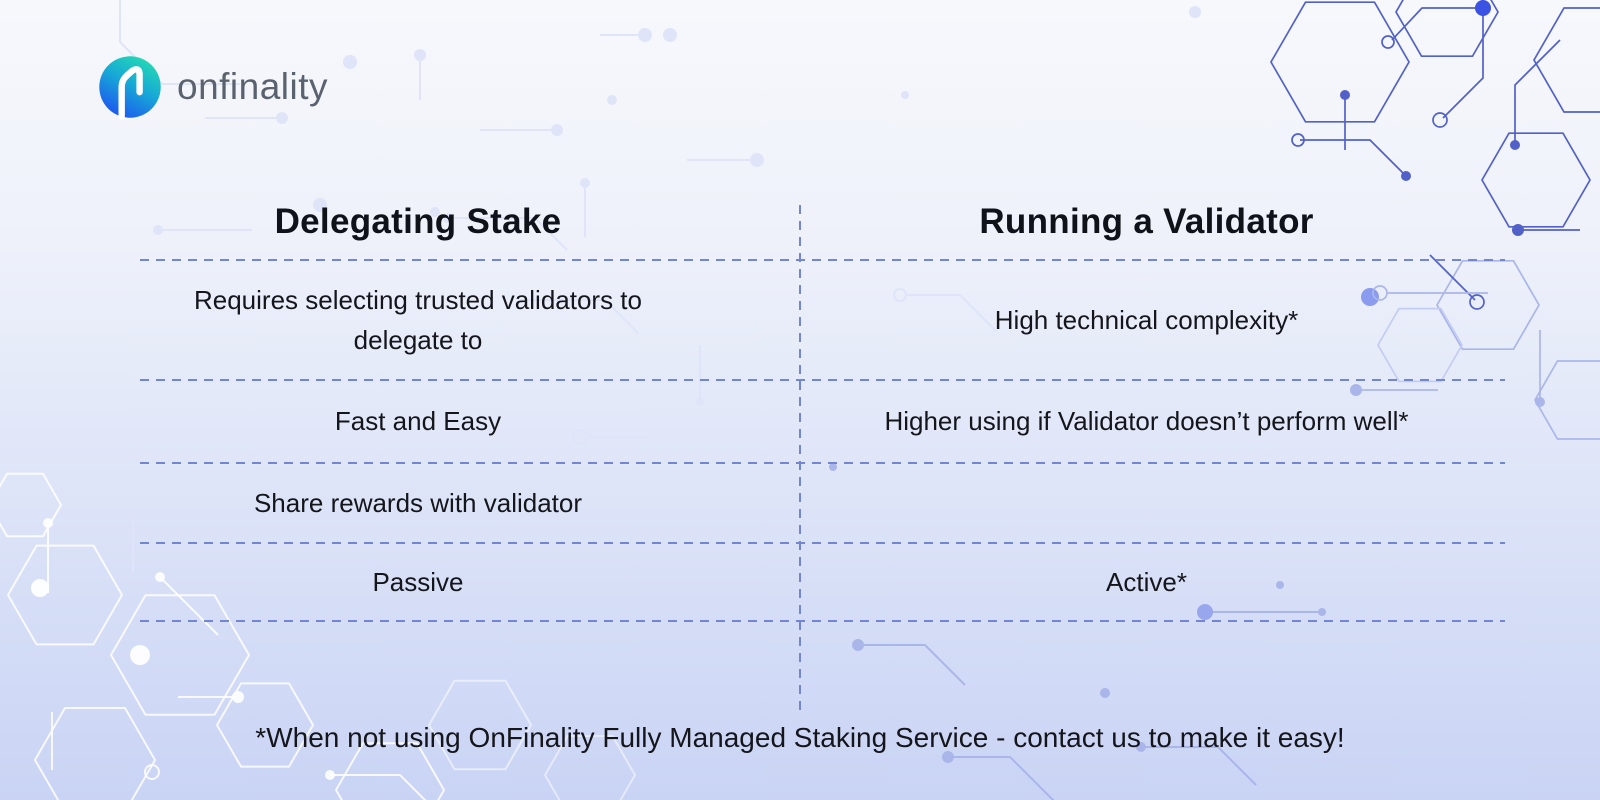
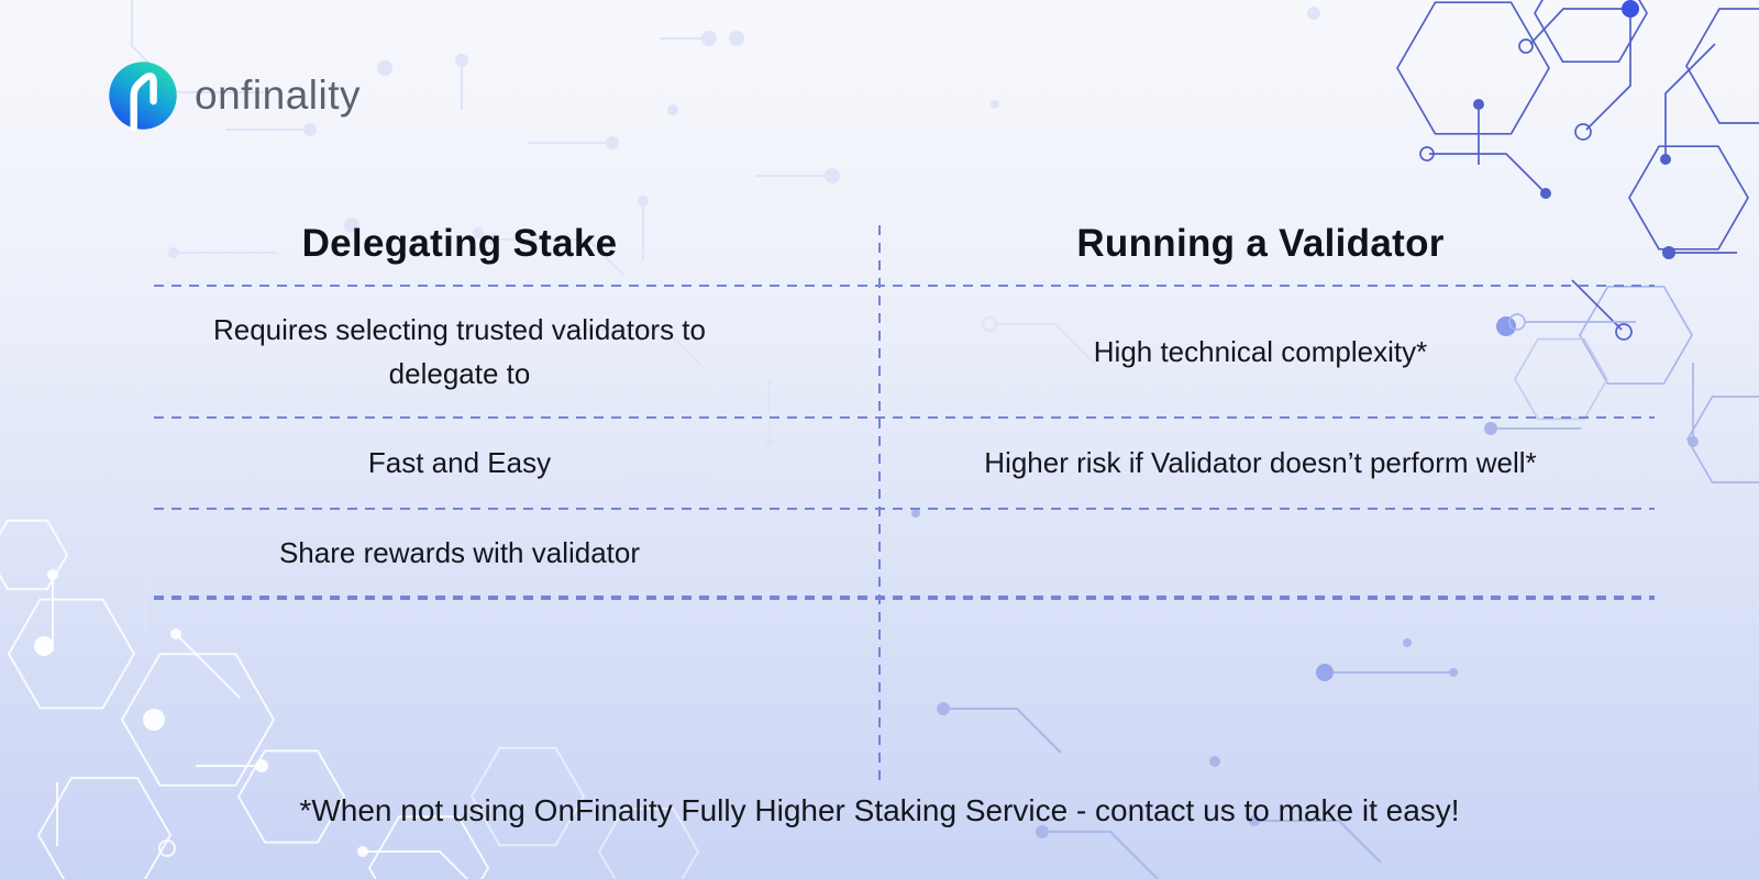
  onfinality
  Delegating Stake
  Running a Validator
  Requires selecting trusted validators to delegate to
  High technical complexity*
  Fast and Easy
- Higher using if Validator doesn’t perform well*
+ Higher risk if Validator doesn’t perform well*
  Share rewards with validator
- Passive
- Active*
- *When not using OnFinality Fully Managed Staking Service - contact us to make it easy!
+ *When not using OnFinality Fully Higher Staking Service - contact us to make it easy!
